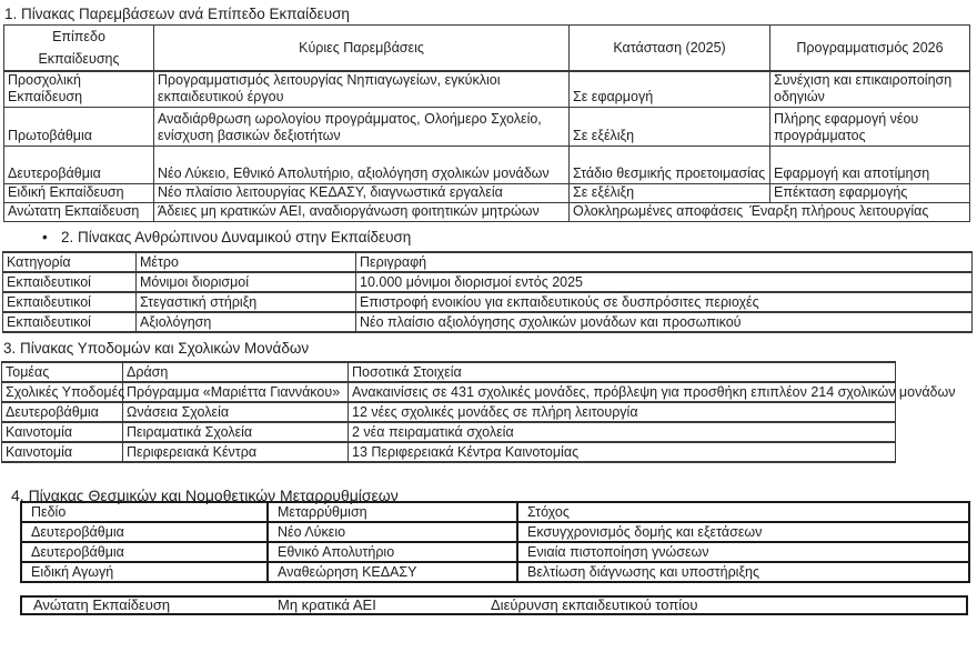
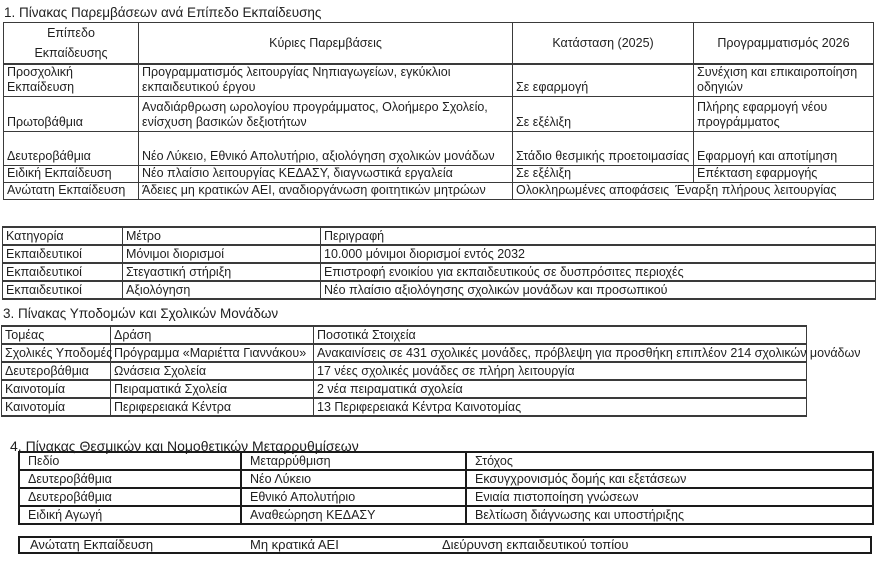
- 1. Πίνακας Παρεμβάσεων ανά Επίπεδο Εκπαίδευση
+ 1. Πίνακας Παρεμβάσεων ανά Επίπεδο Εκπαίδευσης
  Επίπεδο Εκπαίδευσης	Κύριες Παρεμβάσεις	Κατάσταση (2025)	Προγραμματισμός 2026
  Προσχολική Εκπαίδευση	Προγραμματισμός λειτουργίας Νηπιαγωγείων, εγκύκλιοι εκπαιδευτικού έργου	Σε εφαρμογή	Συνέχιση και επικαιροποίηση οδηγιών
  Πρωτοβάθμια	Αναδιάρθρωση ωρολογίου προγράμματος, Ολοήμερο Σχολείο, ενίσχυση βασικών δεξιοτήτων	Σε εξέλιξη	Πλήρης εφαρμογή νέου προγράμματος
  Δευτεροβάθμια	Νέο Λύκειο, Εθνικό Απολυτήριο, αξιολόγηση σχολικών μονάδων	Στάδιο θεσμικής προετοιμασίας	Εφαρμογή και αποτίμηση
  Ειδική Εκπαίδευση	Νέο πλαίσιο λειτουργίας ΚΕΔΑΣΥ, διαγνωστικά εργαλεία	Σε εξέλιξη	Επέκταση εφαρμογής
  Ανώτατη Εκπαίδευση	Άδειες μη κρατικών ΑΕΙ, αναδιοργάνωση φοιτητικών μητρώων	Ολοκληρωμένες αποφάσεις Έναρξη πλήρους λειτουργίας
- • 2. Πίνακας Ανθρώπινου Δυναμικού στην Εκπαίδευση
  Κατηγορία	Μέτρο	Περιγραφή
- Εκπαιδευτικοί	Μόνιμοι διορισμοί	10.000 μόνιμοι διορισμοί εντός 2025
+ Εκπαιδευτικοί	Μόνιμοι διορισμοί	10.000 μόνιμοι διορισμοί εντός 2032
  Εκπαιδευτικοί	Στεγαστική στήριξη	Επιστροφή ενοικίου για εκπαιδευτικούς σε δυσπρόσιτες περιοχές
  Εκπαιδευτικοί	Αξιολόγηση	Νέο πλαίσιο αξιολόγησης σχολικών μονάδων και προσωπικού
  3. Πίνακας Υποδομών και Σχολικών Μονάδων
  Τομέας	Δράση	Ποσοτικά Στοιχεία
  Σχολικές Υποδομές	Πρόγραμμα «Μαριέττα Γιαννάκου»	Ανακαινίσεις σε 431 σχολικές μονάδες, πρόβλεψη για προσθήκη επιπλέον 214 σχολικών μονάδων
- Δευτεροβάθμια	Ωνάσεια Σχολεία	12 νέες σχολικές μονάδες σε πλήρη λειτουργία
+ Δευτεροβάθμια	Ωνάσεια Σχολεία	17 νέες σχολικές μονάδες σε πλήρη λειτουργία
  Καινοτομία	Πειραματικά Σχολεία	2 νέα πειραματικά σχολεία
  Καινοτομία	Περιφερειακά Κέντρα	13 Περιφερειακά Κέντρα Καινοτομίας
  4. Πίνακας Θεσμικών και Νομοθετικών Μεταρρυθμίσεων
  Πεδίο	Μεταρρύθμιση	Στόχος
  Δευτεροβάθμια	Νέο Λύκειο	Εκσυγχρονισμός δομής και εξετάσεων
  Δευτεροβάθμια	Εθνικό Απολυτήριο	Ενιαία πιστοποίηση γνώσεων
  Ειδική Αγωγή	Αναθεώρηση ΚΕΔΑΣΥ	Βελτίωση διάγνωσης και υποστήριξης
  Ανώτατη Εκπαίδευση
  Μη κρατικά ΑΕΙ
  Διεύρυνση εκπαιδευτικού τοπίου
